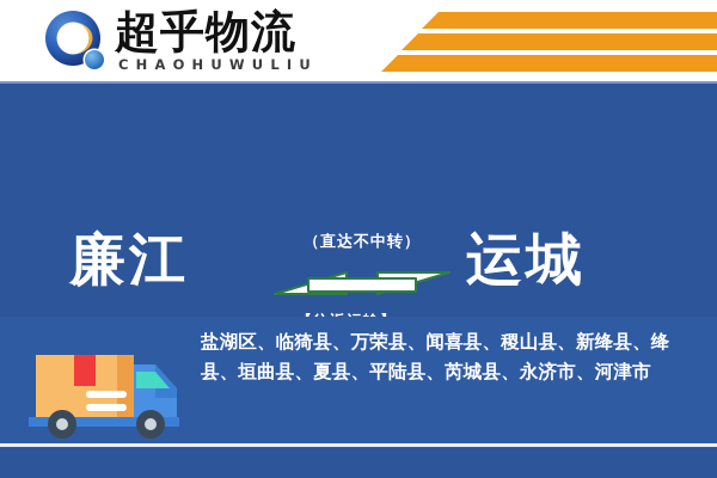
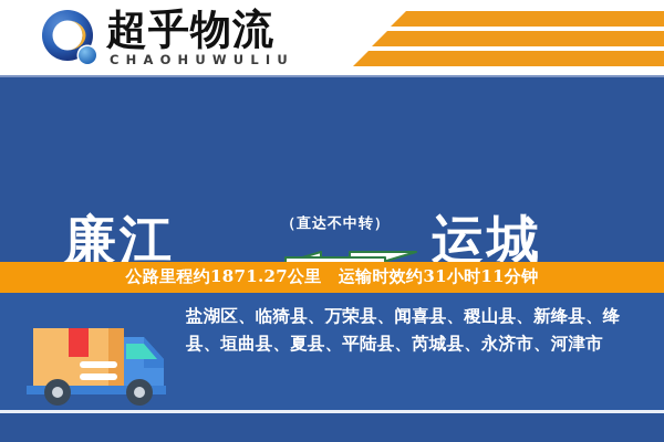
  超乎物流
  CHAOHUWULIU
  廉江
  （直达不中转）
  运城
+ 公路里程约1871.27公里 运输时效约31小时11分钟
  盐湖区、临猗县、万荣县、闻喜县、稷山县、新绛县、绛县、垣曲县、夏县、平陆县、芮城县、永济市、河津市
